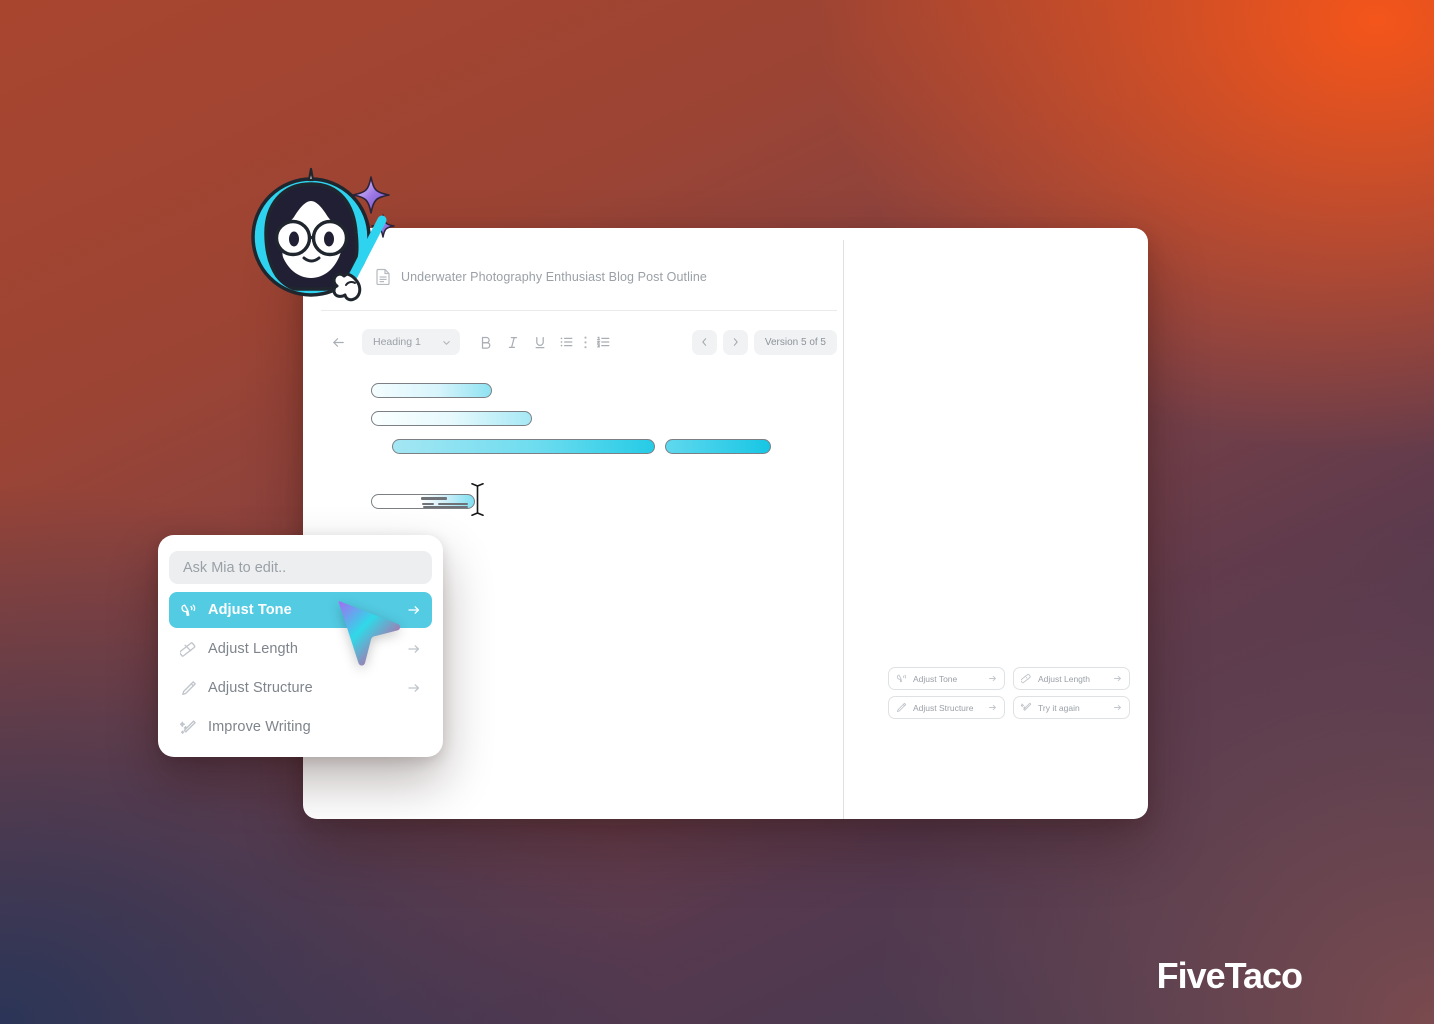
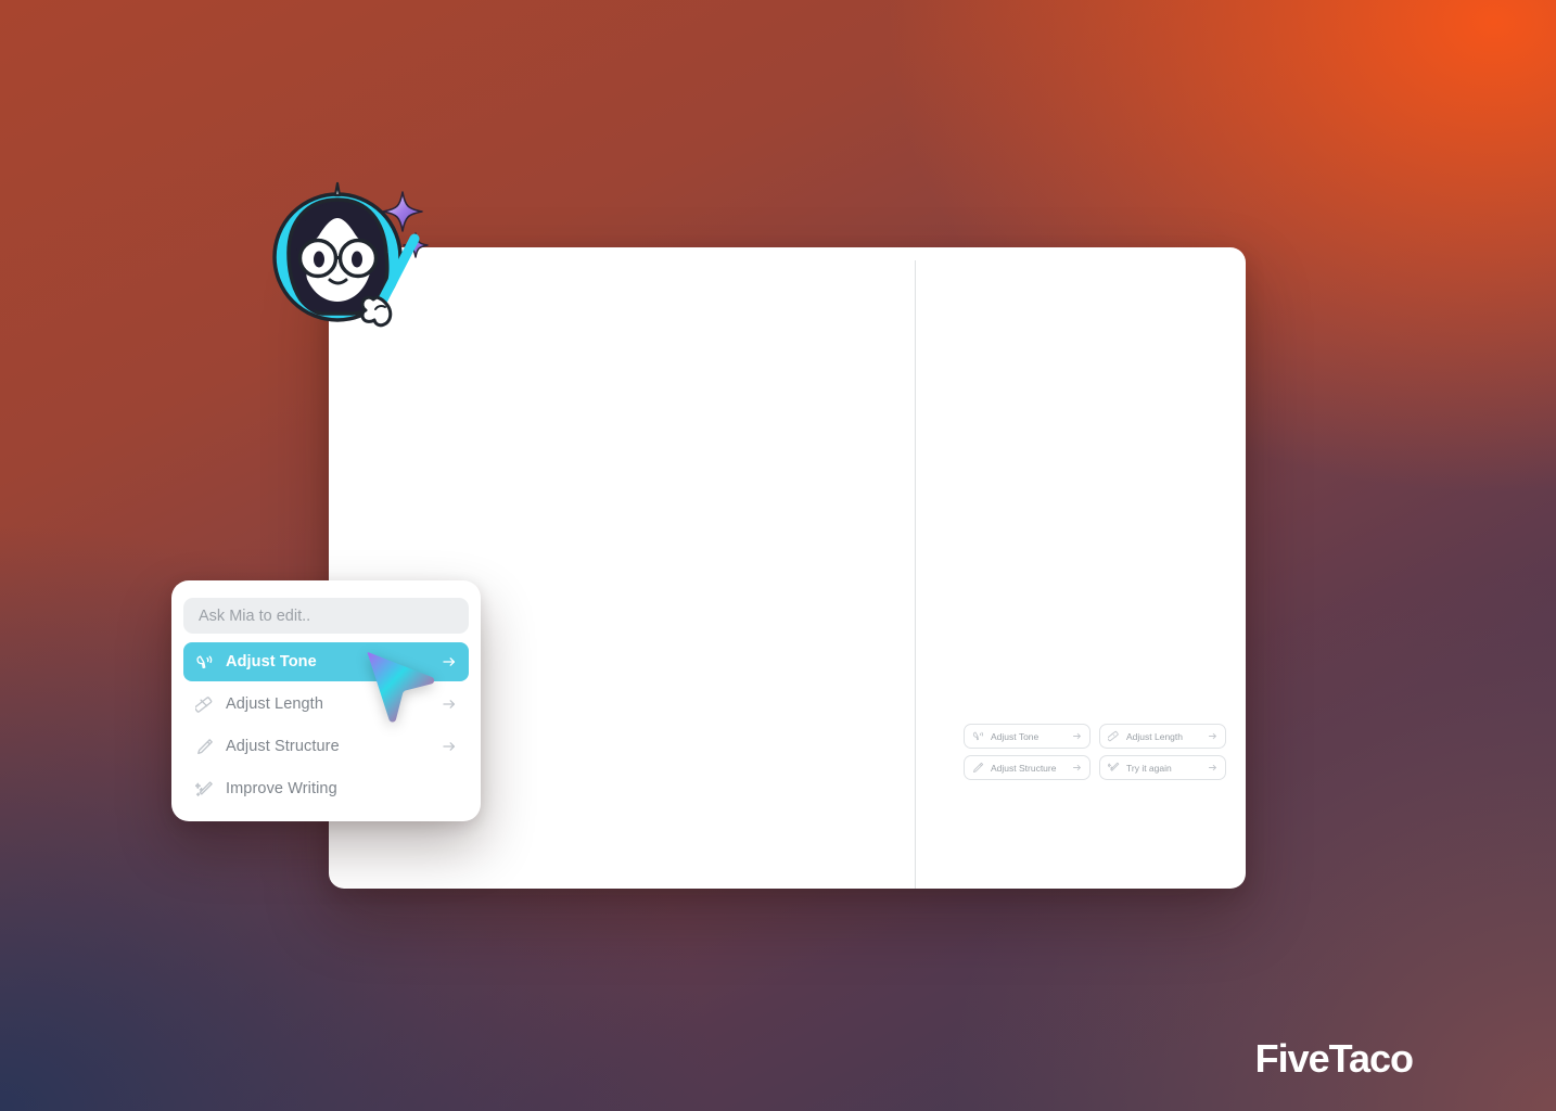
- Underwater Photography Enthusiast Blog Post Outline
- Heading 1
- Version 5 of 5
  Adjust Tone
  Adjust Length
  Adjust Structure
  Try it again
  Ask Mia to edit..
  Adjust Tone
  Adjust Length
  Adjust Structure
  Improve Writing
  FiveTaco
